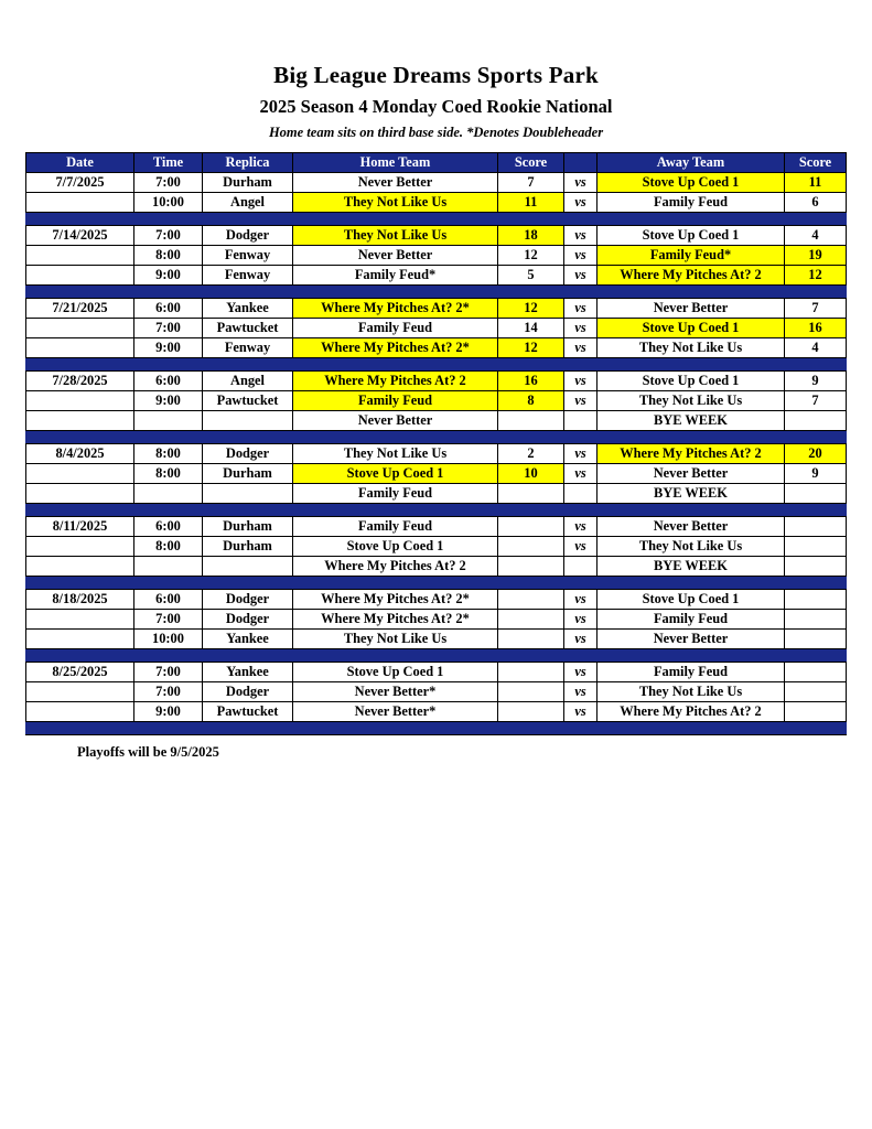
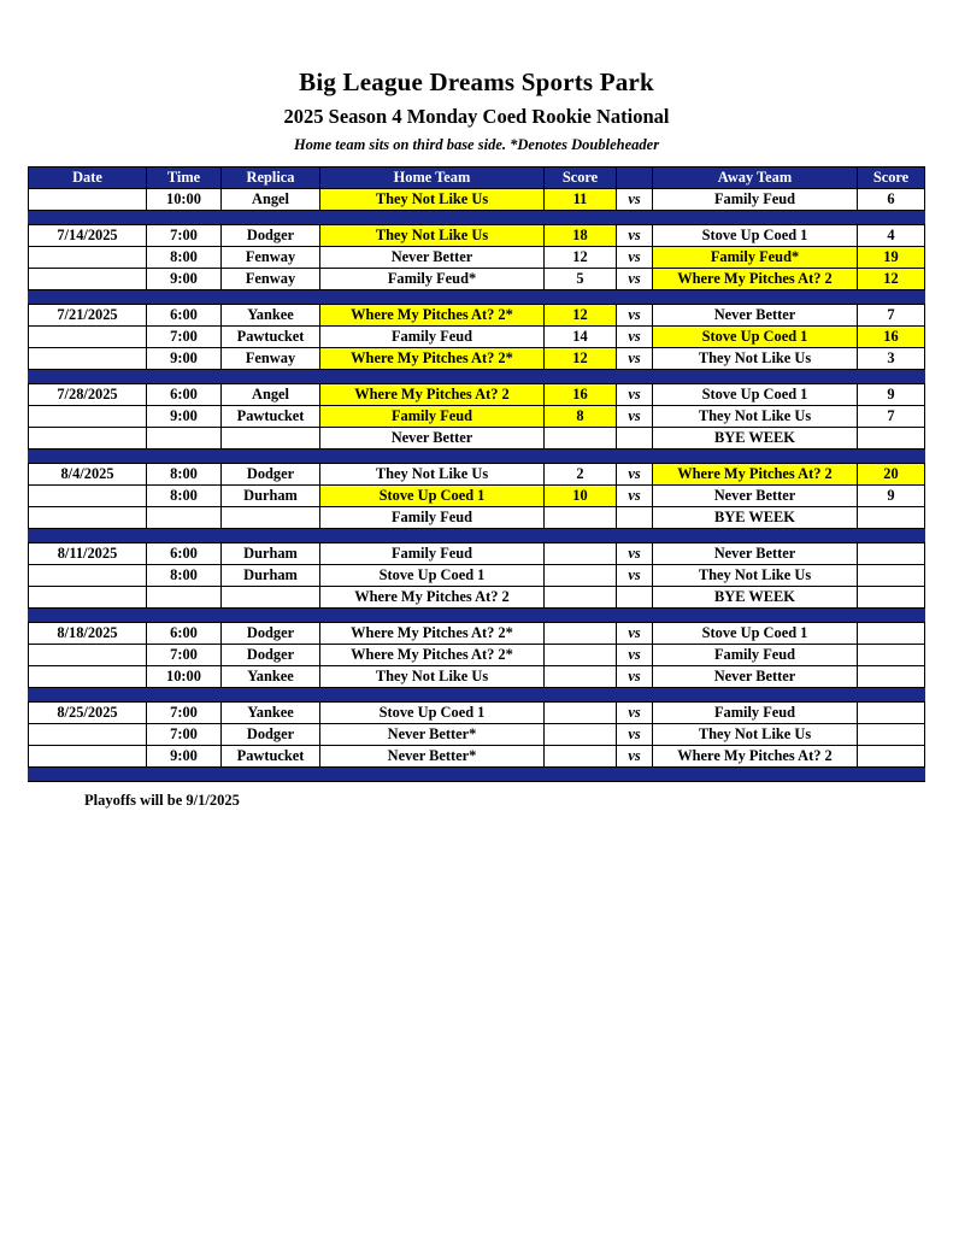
  Big League Dreams Sports Park
  2025 Season 4 Monday Coed Rookie National
  Home team sits on third base side. *Denotes Doubleheader
  Date	Time	Replica	Home Team	Score		Away Team	Score
- 7/7/2025	7:00	Durham	Never Better	7	vs	Stove Up Coed 1	11
  	10:00	Angel	They Not Like Us	11	vs	Family Feud	6
  7/14/2025	7:00	Dodger	They Not Like Us	18	vs	Stove Up Coed 1	4
  	8:00	Fenway	Never Better	12	vs	Family Feud*	19
  	9:00	Fenway	Family Feud*	5	vs	Where My Pitches At? 2	12
  7/21/2025	6:00	Yankee	Where My Pitches At? 2*	12	vs	Never Better	7
  	7:00	Pawtucket	Family Feud	14	vs	Stove Up Coed 1	16
- 	9:00	Fenway	Where My Pitches At? 2*	12	vs	They Not Like Us	4
+ 	9:00	Fenway	Where My Pitches At? 2*	12	vs	They Not Like Us	3
  7/28/2025	6:00	Angel	Where My Pitches At? 2	16	vs	Stove Up Coed 1	9
  	9:00	Pawtucket	Family Feud	8	vs	They Not Like Us	7
  			Never Better			BYE WEEK
  8/4/2025	8:00	Dodger	They Not Like Us	2	vs	Where My Pitches At? 2	20
  	8:00	Durham	Stove Up Coed 1	10	vs	Never Better	9
  			Family Feud			BYE WEEK
  8/11/2025	6:00	Durham	Family Feud		vs	Never Better
  	8:00	Durham	Stove Up Coed 1		vs	They Not Like Us
  			Where My Pitches At? 2			BYE WEEK
  8/18/2025	6:00	Dodger	Where My Pitches At? 2*		vs	Stove Up Coed 1
  	7:00	Dodger	Where My Pitches At? 2*		vs	Family Feud
  	10:00	Yankee	They Not Like Us		vs	Never Better
  8/25/2025	7:00	Yankee	Stove Up Coed 1		vs	Family Feud
  	7:00	Dodger	Never Better*		vs	They Not Like Us
  	9:00	Pawtucket	Never Better*		vs	Where My Pitches At? 2
- Playoffs will be 9/5/2025
+ Playoffs will be 9/1/2025
